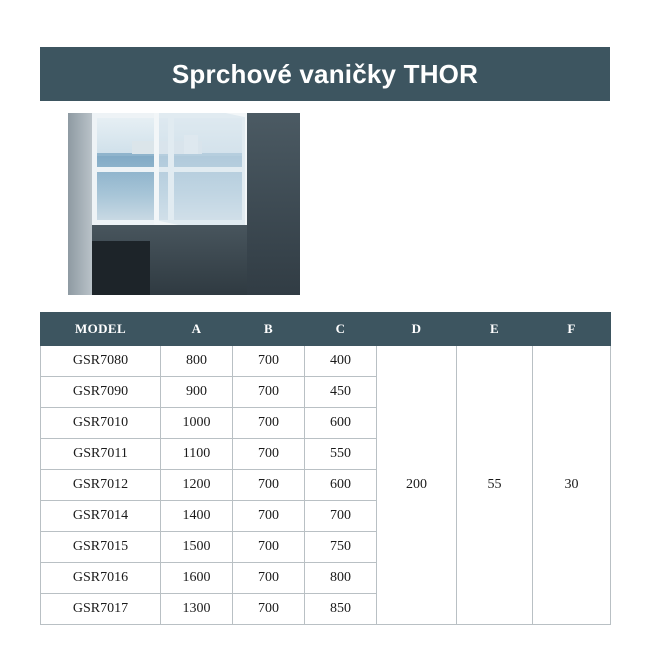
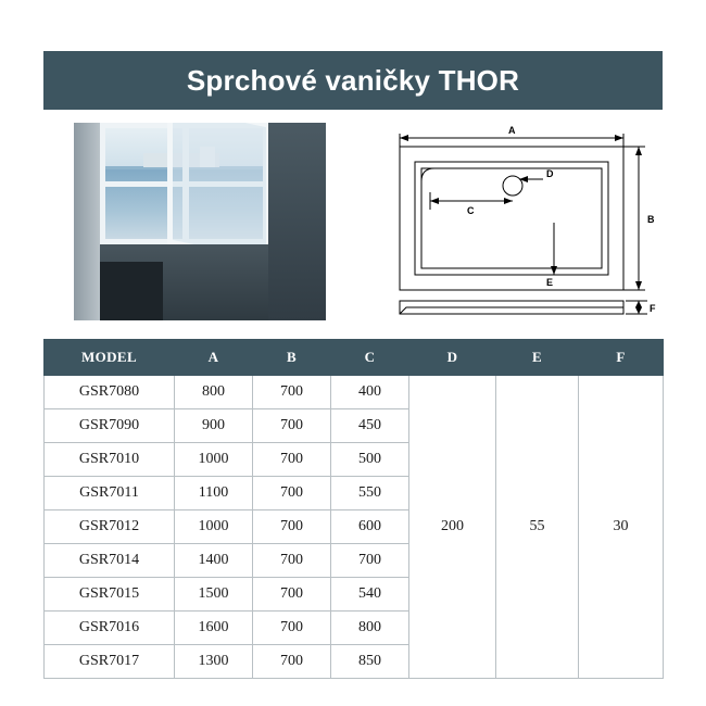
  Sprchové vaničky THOR
+ A
+ B
+ C
+ D
+ E
+ F
  MODEL	A	B	C	D	E	F
  GSR7080	800	700	400	200	55	30
  GSR7090	900	700	450
- GSR7010	1000	700	600
+ GSR7010	1000	700	500
  GSR7011	1100	700	550
- GSR7012	1200	700	600
+ GSR7012	1000	700	600
  GSR7014	1400	700	700
- GSR7015	1500	700	750
+ GSR7015	1500	700	540
  GSR7016	1600	700	800
  GSR7017	1300	700	850
